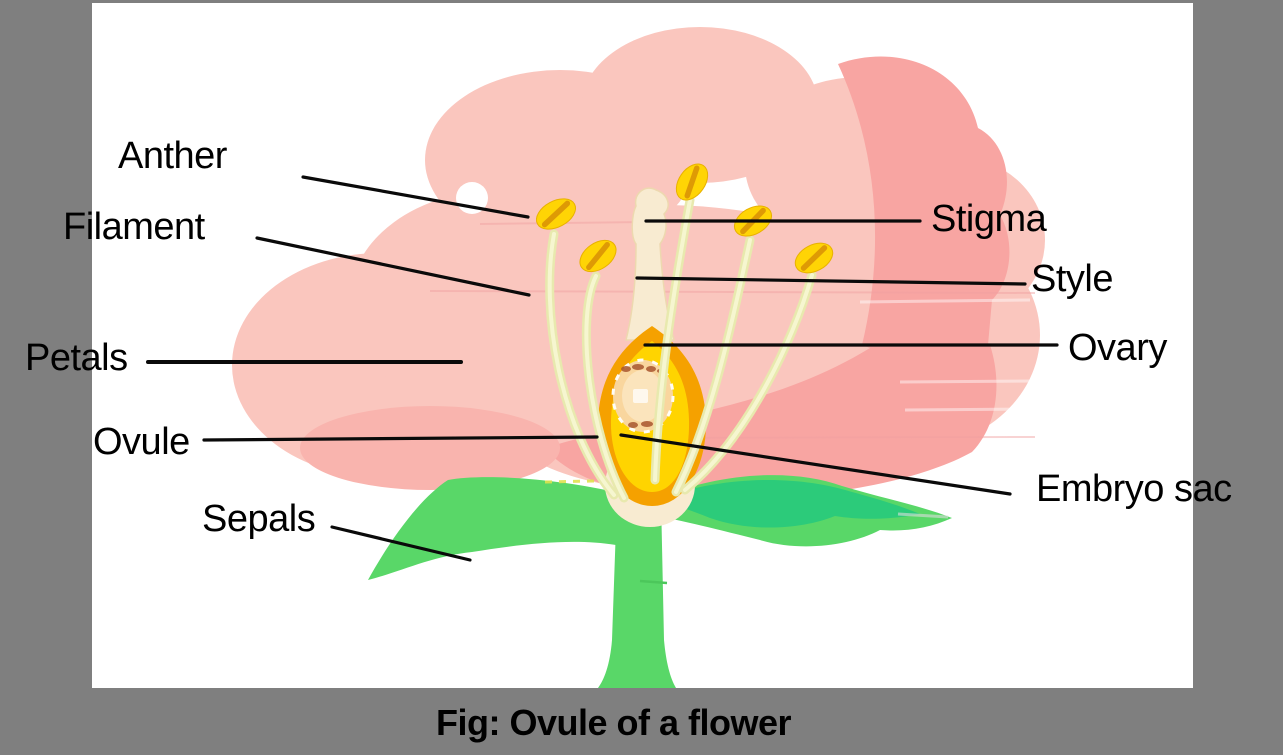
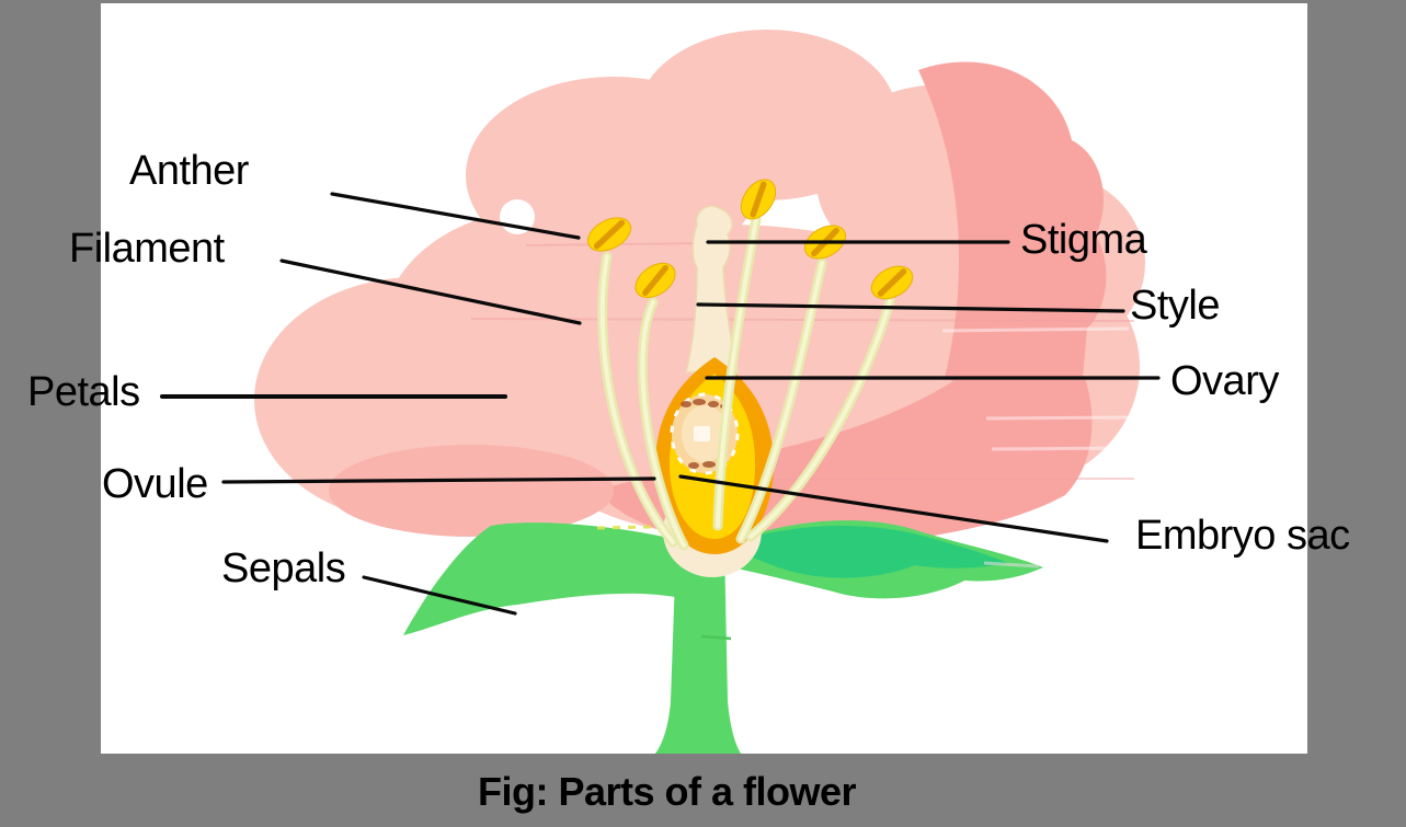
  Anther
  Filament
  Petals
  Ovule
  Sepals
  Stigma
  Style
  Ovary
  Embryo sac
- Fig: Ovule of a flower
+ Fig: Parts of a flower
